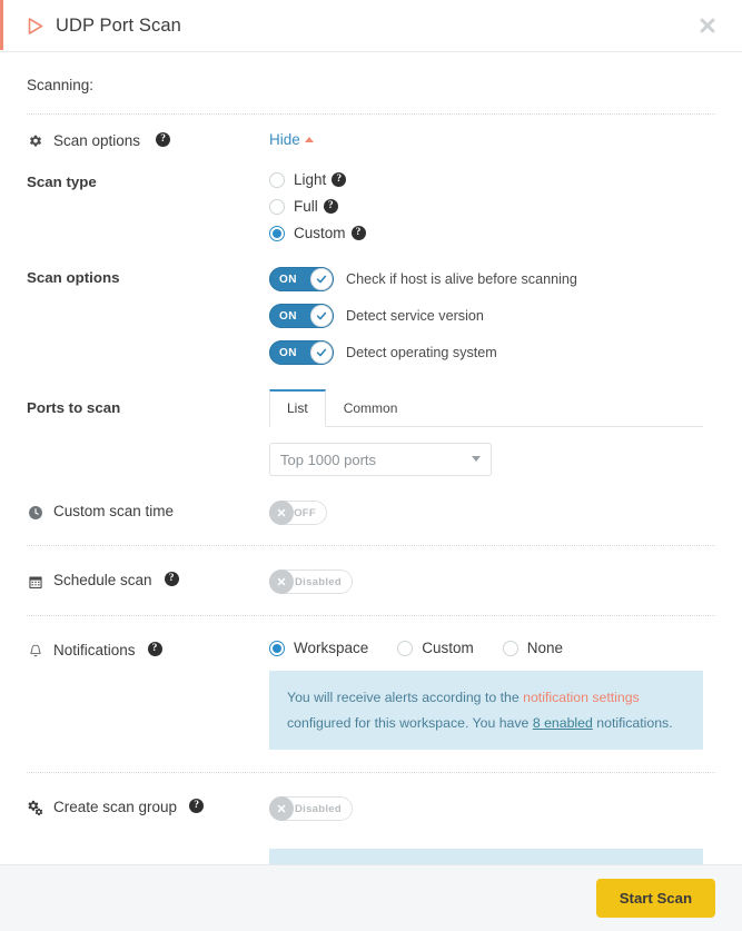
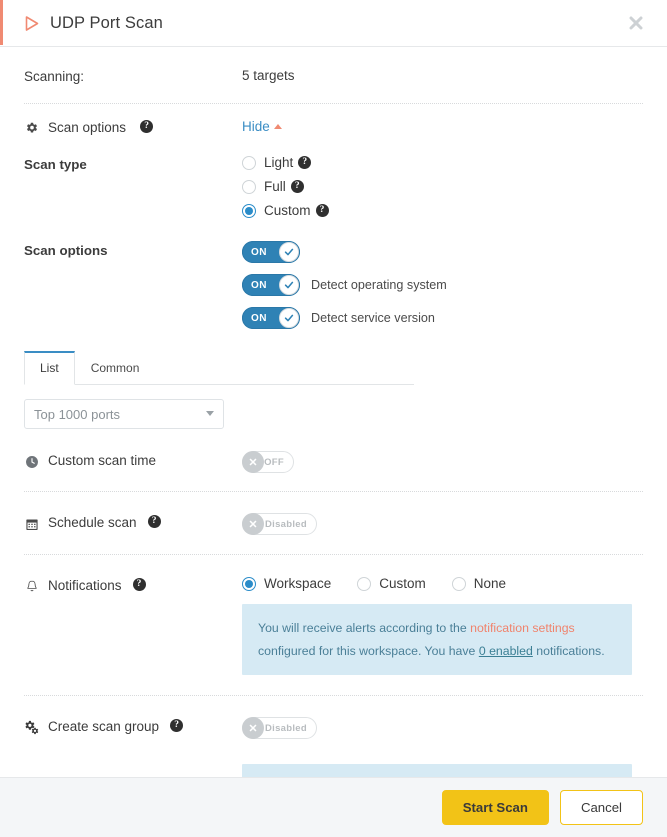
  UDP Port Scan
  Scanning:
+ 5 targets
  Scan options
  ?
  Hide
  Scan type
  Light
  ?
  Full
  ?
  Custom
  ?
  Scan options
  ON
- Check if host is alive before scanning
  ON
- Detect service version
+ Detect operating system
  ON
- Detect operating system
+ Detect service version
- Ports to scan
  List
  Common
  Top 1000 ports
  Custom scan time
  OFF
  Schedule scan
  ?
  Disabled
  Notifications
  ?
  Workspace
  Custom
  None
- You will receive alerts according to the notification settings configured for this workspace. You have 8 enabled notifications.
+ You will receive alerts according to the notification settings configured for this workspace. You have 0 enabled notifications.
  Create scan group
  ?
  Disabled
  Start Scan
+ Cancel
